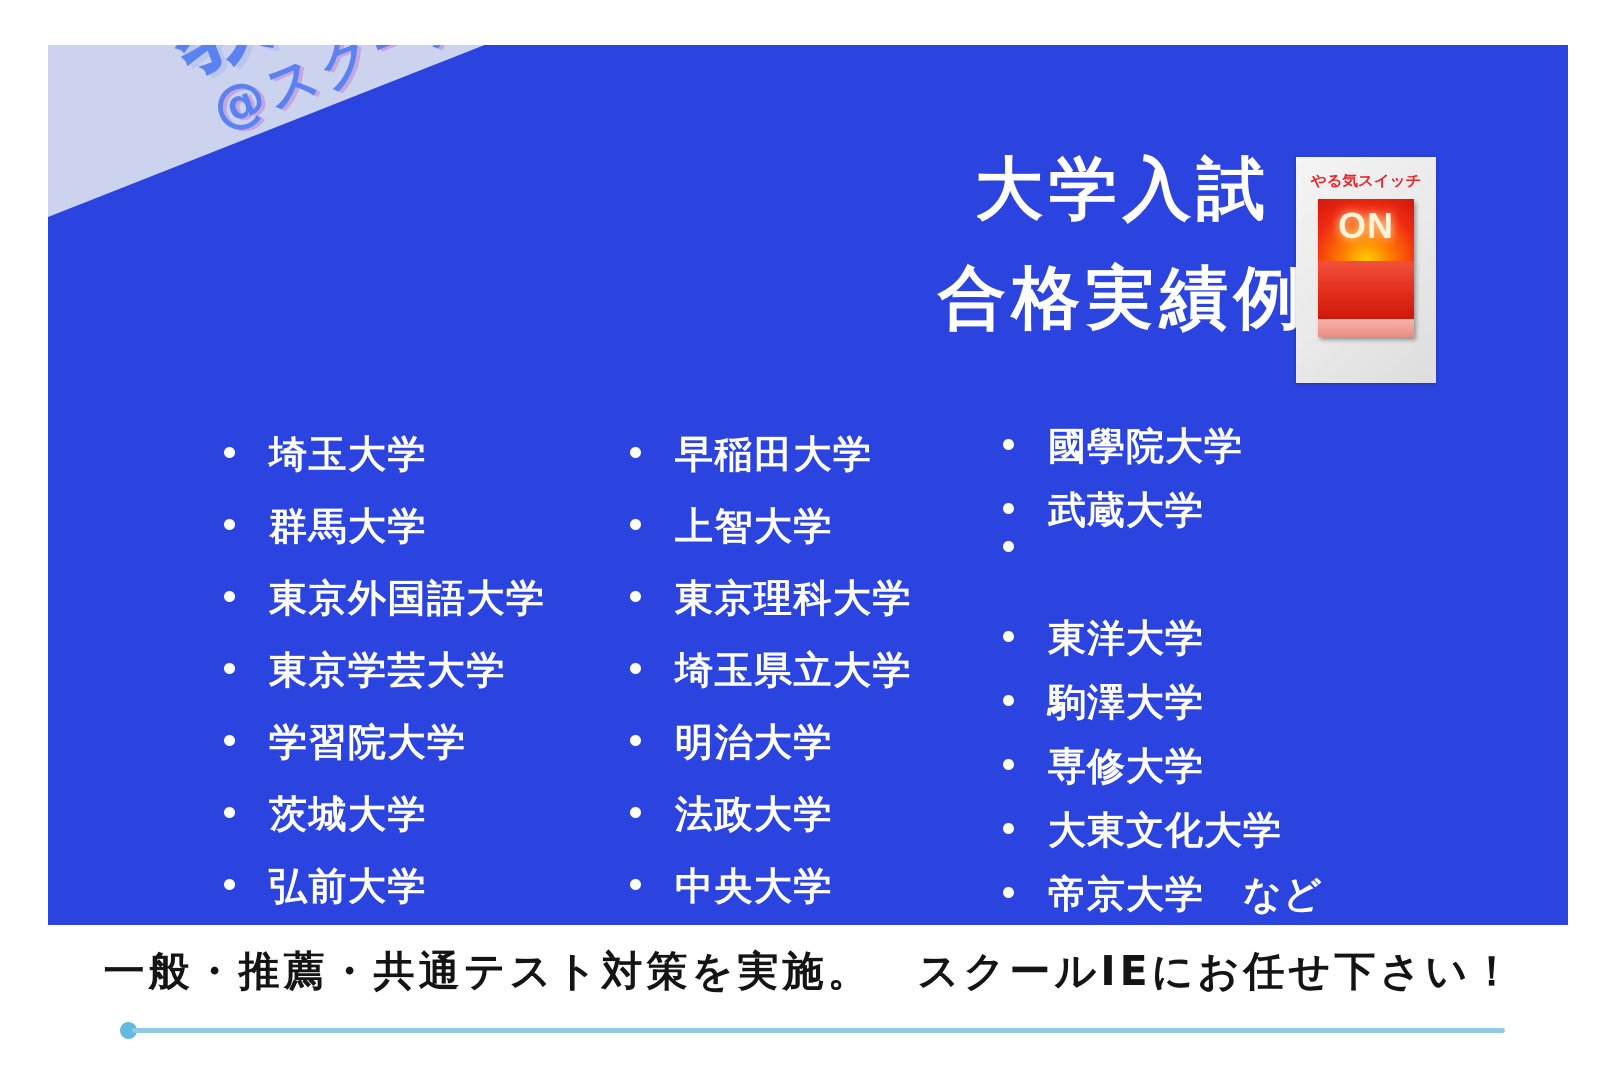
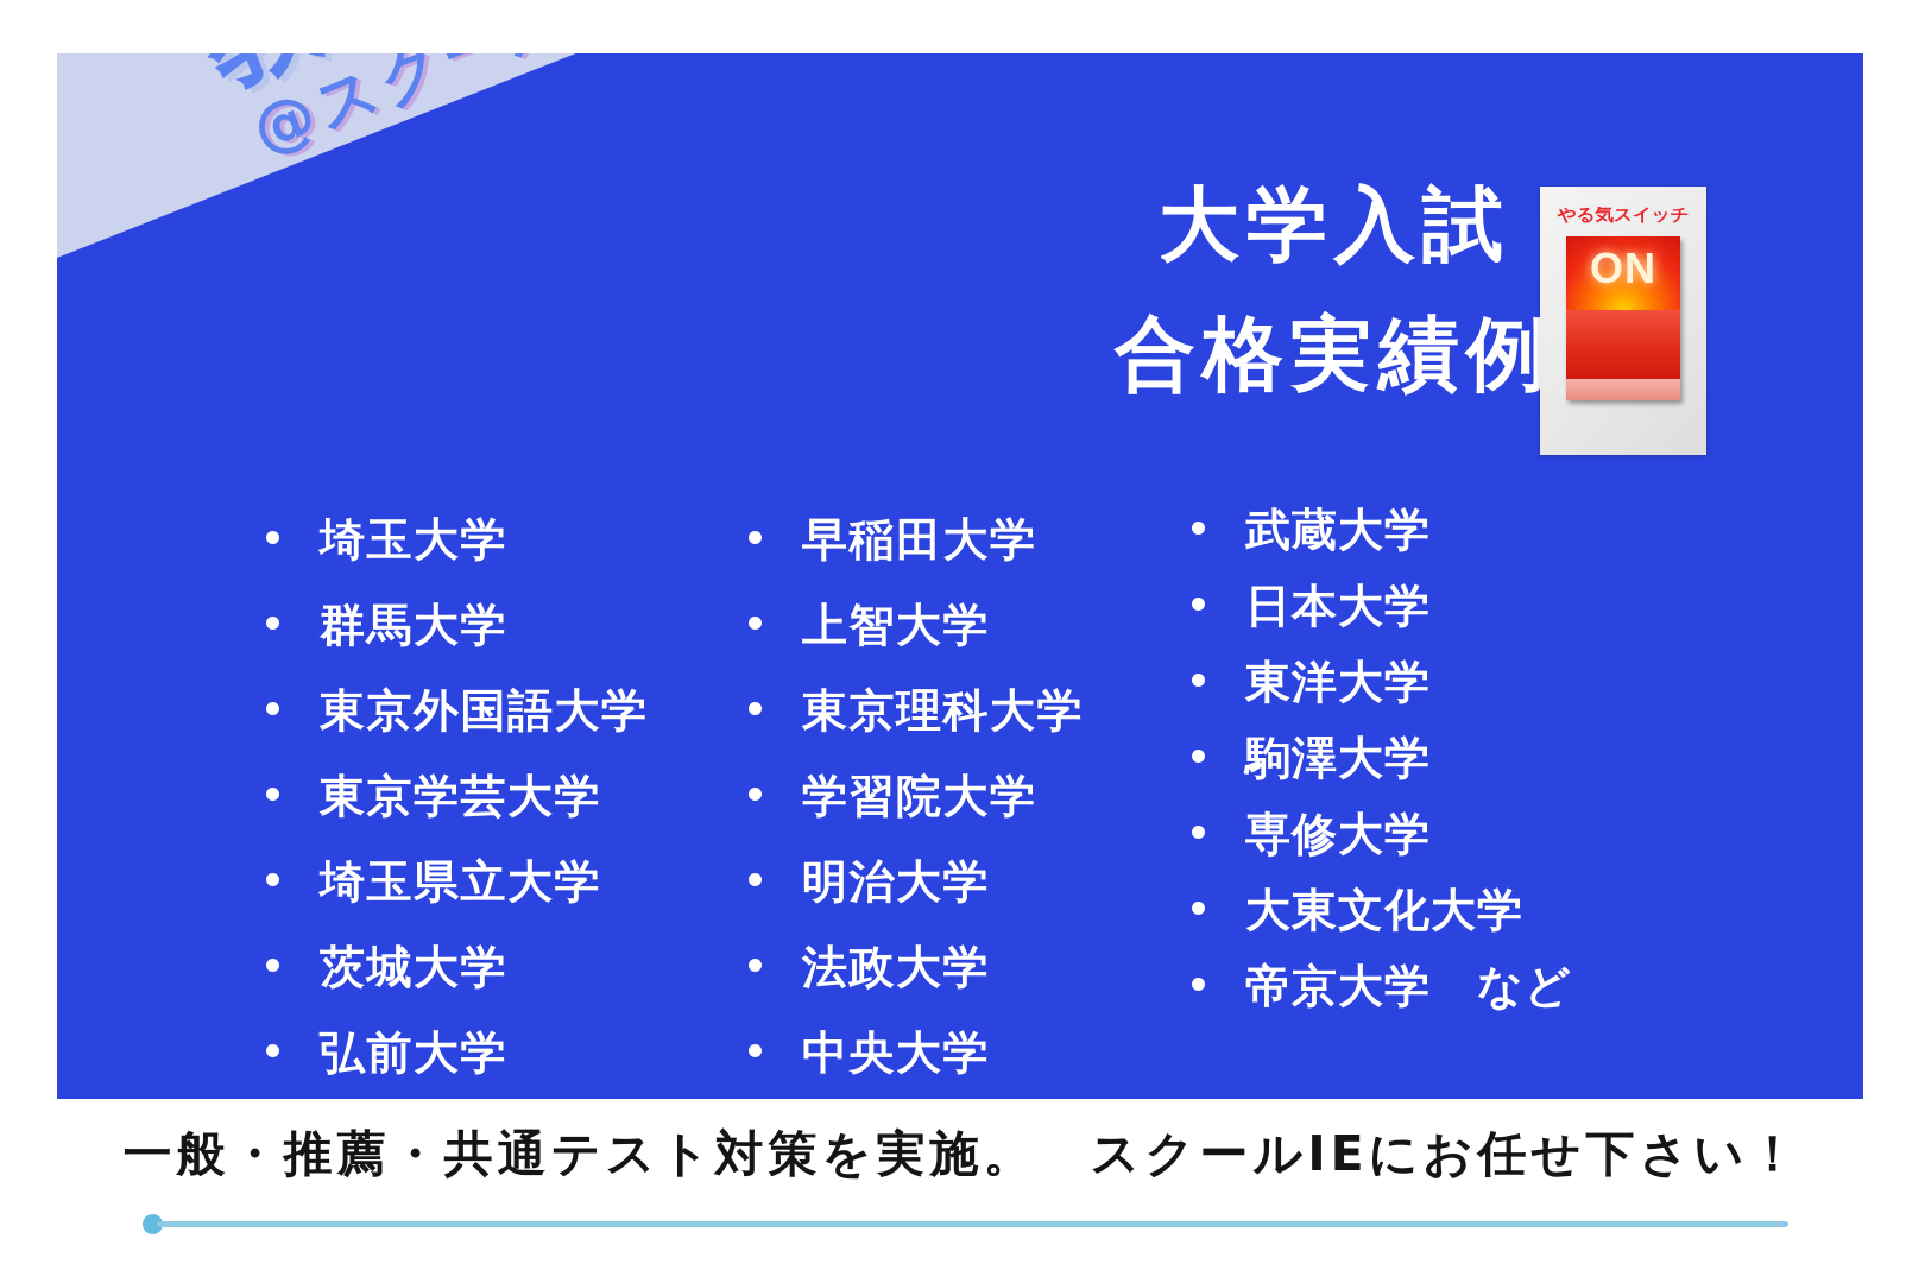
  大学入試
  合格実績例
  やる気スイッチ
  ON
  埼玉大学
  群馬大学
  東京外国語大学
  東京学芸大学
- 学習院大学
+ 埼玉県立大学
  茨城大学
  弘前大学
  早稲田大学
  上智大学
  東京理科大学
- 埼玉県立大学
+ 学習院大学
  明治大学
  法政大学
  中央大学
- 國學院大学
  武蔵大学
+ 日本大学
  東洋大学
  駒澤大学
  専修大学
  大東文化大学
  帝京大学 など
  一般・推薦・共通テスト対策を実施。 スクールIEにお任せ下さい！
